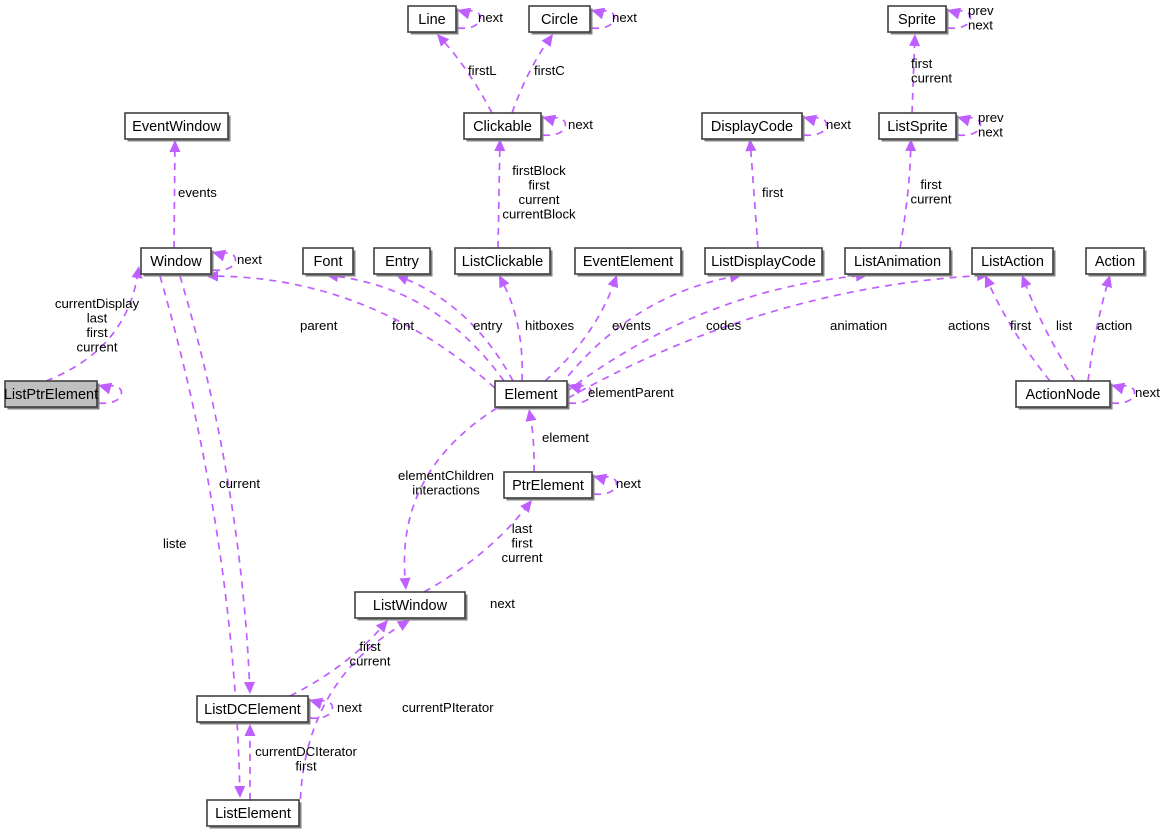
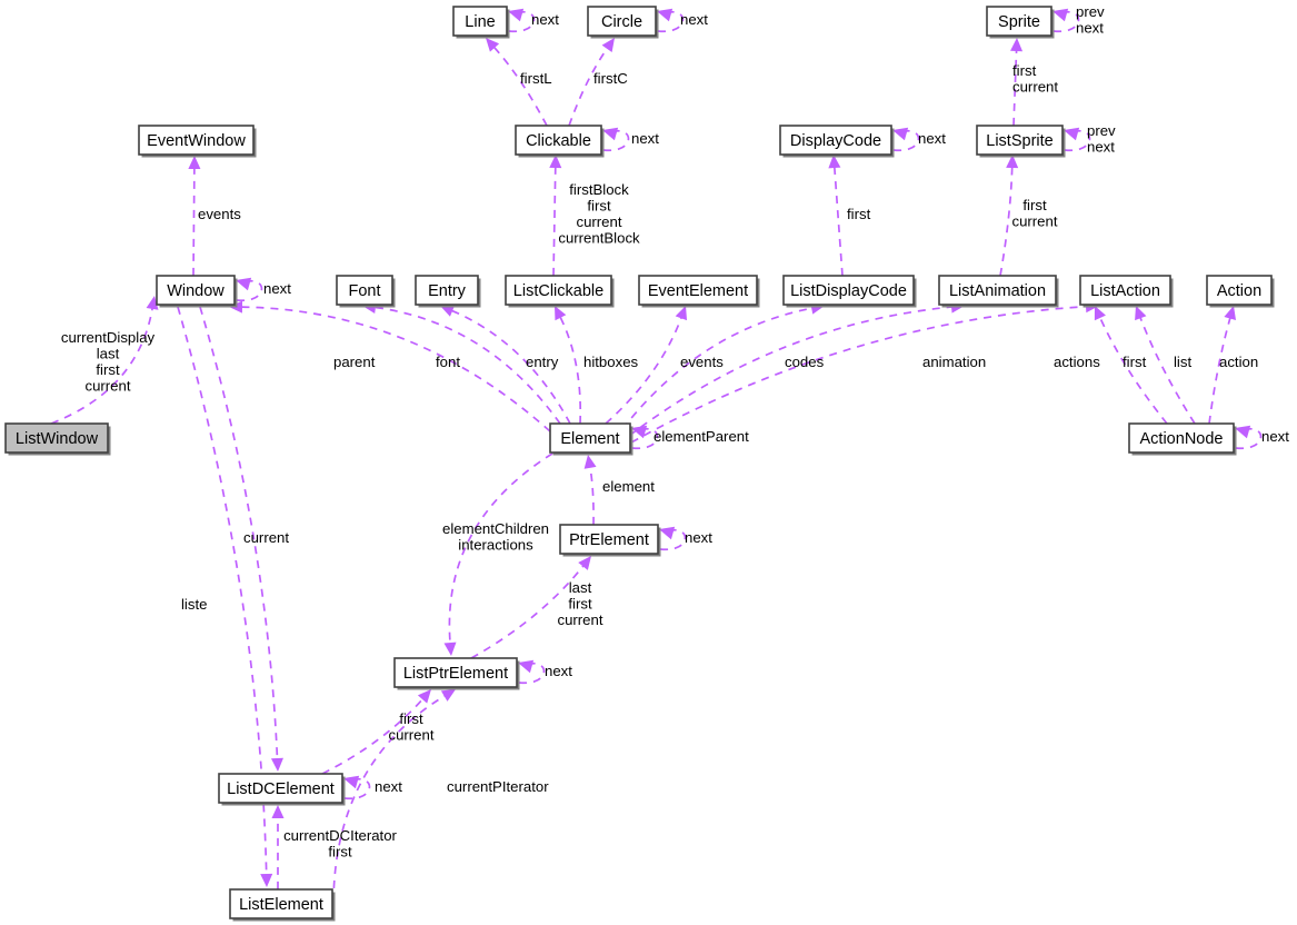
  next
  next
  prev next
  firstL
  firstC
  next
  next
  prev next
  first current
  events
  next
  currentDisplay last first current
  firstBlock first current currentBlock
  first
  first current
  parent
  font
  entry
  hitboxes
  events
  codes
  animation
  actions
  first
  list
  action
  elementParent
  next
  element
  next
  elementChildren interactions
  last first current
  next
  first current
  currentPIterator
  current
  liste
  next
  currentDCIterator first
  Line
  Circle
  Sprite
  Clickable
  DisplayCode
  ListSprite
  EventWindow
  Window
  Font
  Entry
  ListClickable
  EventElement
  ListDisplayCode
  ListAnimation
  ListAction
  Action
- ListPtrElement
+ ListWindow
  Element
  ActionNode
  PtrElement
- ListWindow
+ ListPtrElement
  ListDCElement
  ListElement
